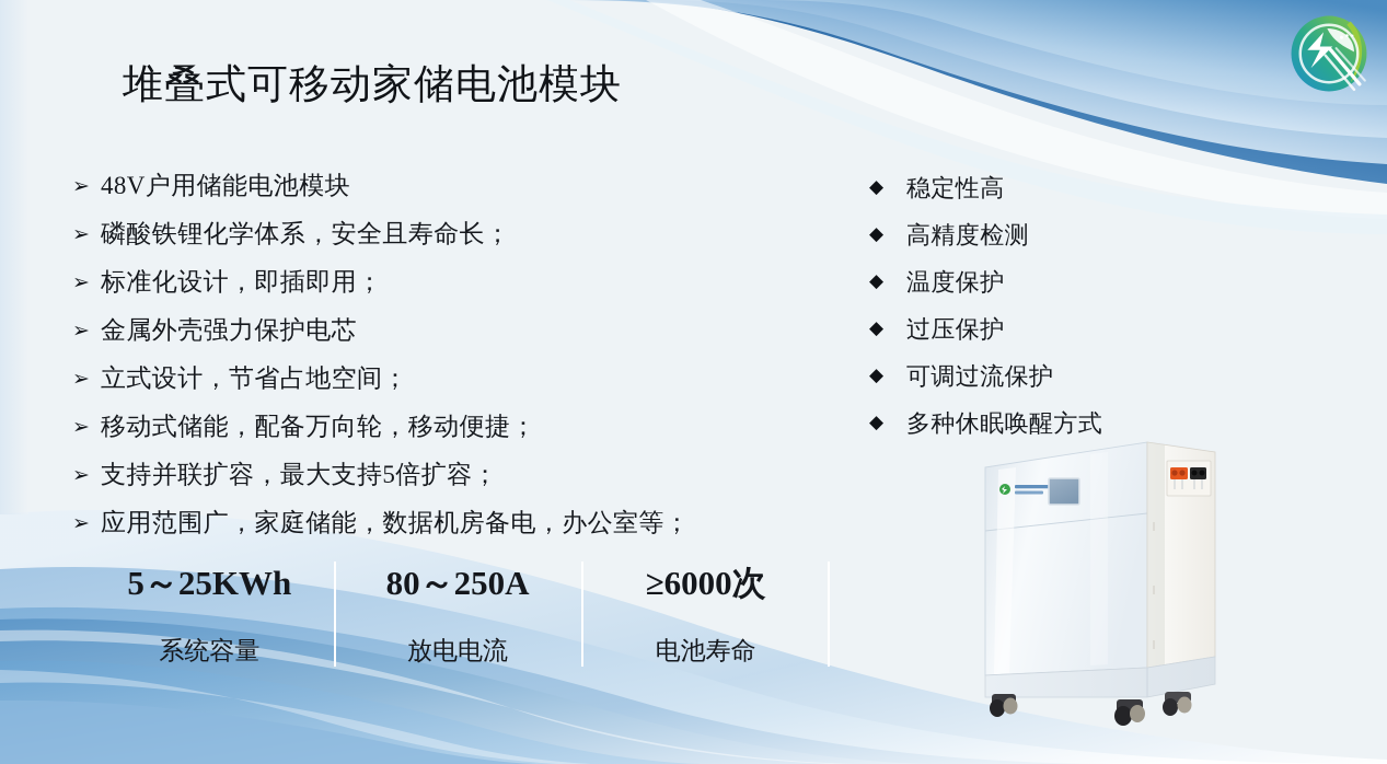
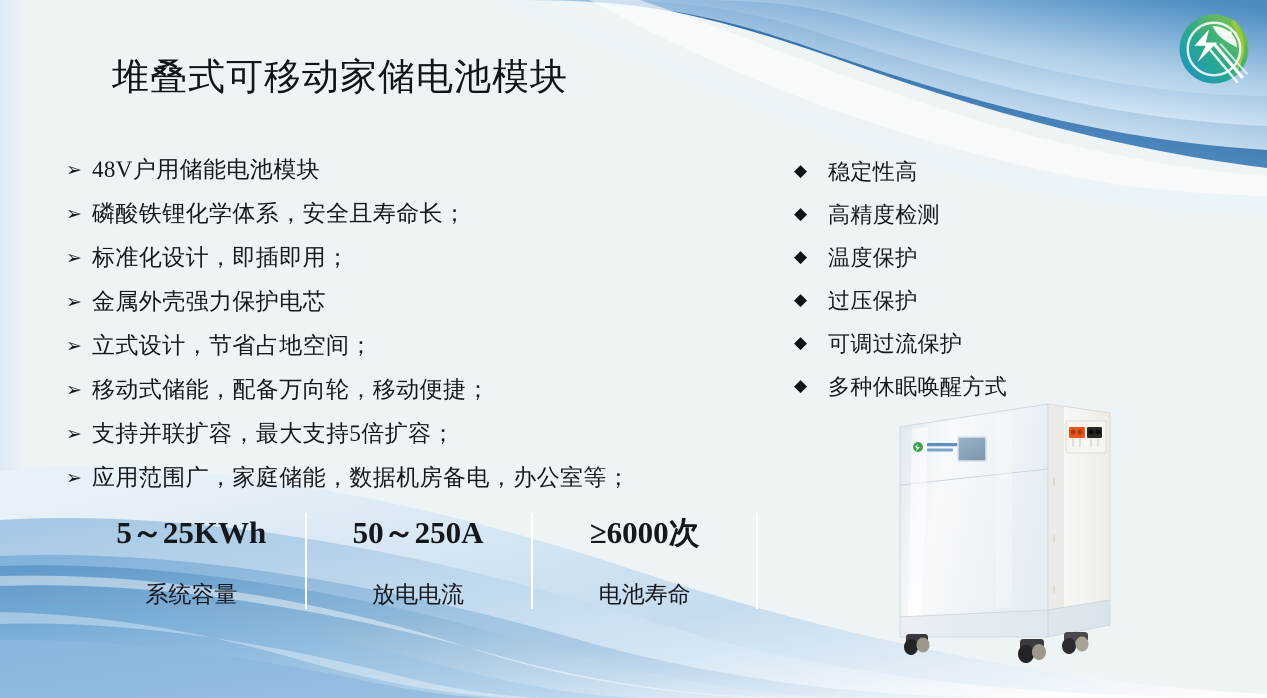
  堆叠式可移动家储电池模块
  ➢
  48V户用储能电池模块
  ➢
  磷酸铁锂化学体系，安全且寿命长；
  ➢
  标准化设计，即插即用；
  ➢
  金属外壳强力保护电芯
  ➢
  立式设计，节省占地空间；
  ➢
  移动式储能，配备万向轮，移动便捷；
  ➢
  支持并联扩容，最大支持5倍扩容；
  ➢
  应用范围广，家庭储能，数据机房备电，办公室等；
  ◆
  稳定性高
  ◆
  高精度检测
  ◆
  温度保护
  ◆
  过压保护
  ◆
  可调过流保护
  ◆
  多种休眠唤醒方式
  5～25KWh
  系统容量
- 80～250A
+ 50～250A
  放电电流
  ≥6000次
  电池寿命
